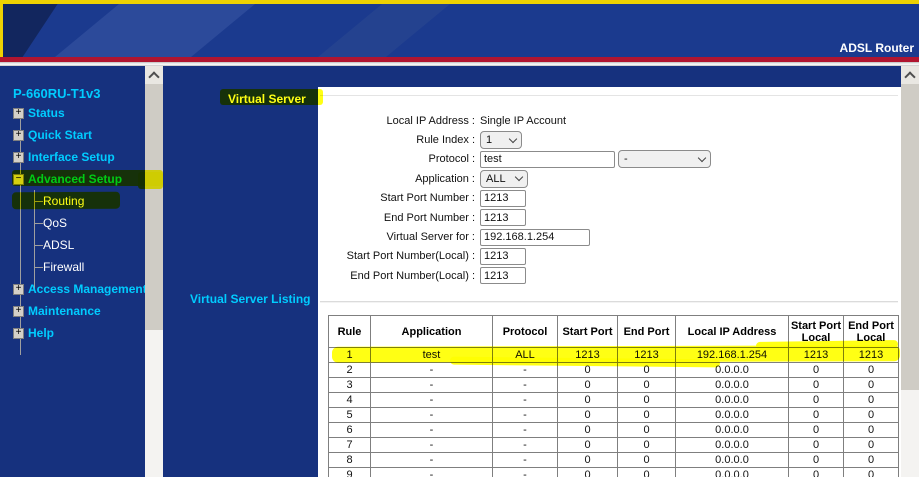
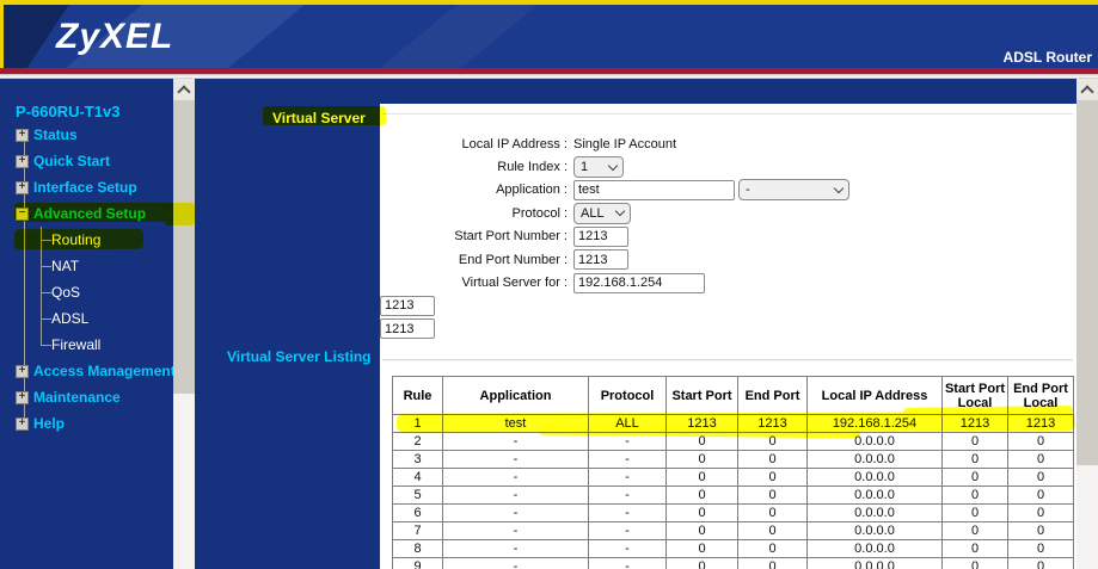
+ ZyXEL
  ADSL Router
  P-660RU-T1v3
  +
  Status
  +
  Quick Start
  +
  Interface Setup
+ NAT
  QoS
  ADSL
  Firewall
  +
  Access Managemen
  +
  Maintenance
  +
  Help
  Virtual Server Listing
  Local IP Address :
  Single IP Account
  Rule Index :
  1
- Protocol :
+ Application :
  test
  -
- Application :
+ Protocol :
  ALL
  Start Port Number :
  1213
  End Port Number :
  1213
  Virtual Server for :
  192.168.1.254
- Start Port Number(Local) :
  1213
- End Port Number(Local) :
  1213
  Rule	Application	Protocol	Start Port	End Port	Local IP Address	Start Port Local	End Port Local
  2	-	-	0	0	0.0.0.0	0	0
  3	-	-	0	0	0.0.0.0	0	0
  4	-	-	0	0	0.0.0.0	0	0
  5	-	-	0	0	0.0.0.0	0	0
  6	-	-	0	0	0.0.0.0	0	0
  7	-	-	0	0	0.0.0.0	0	0
  8	-	-	0	0	0.0.0.0	0	0
  9	-	-	0	0	0.0.0.0	0	0
